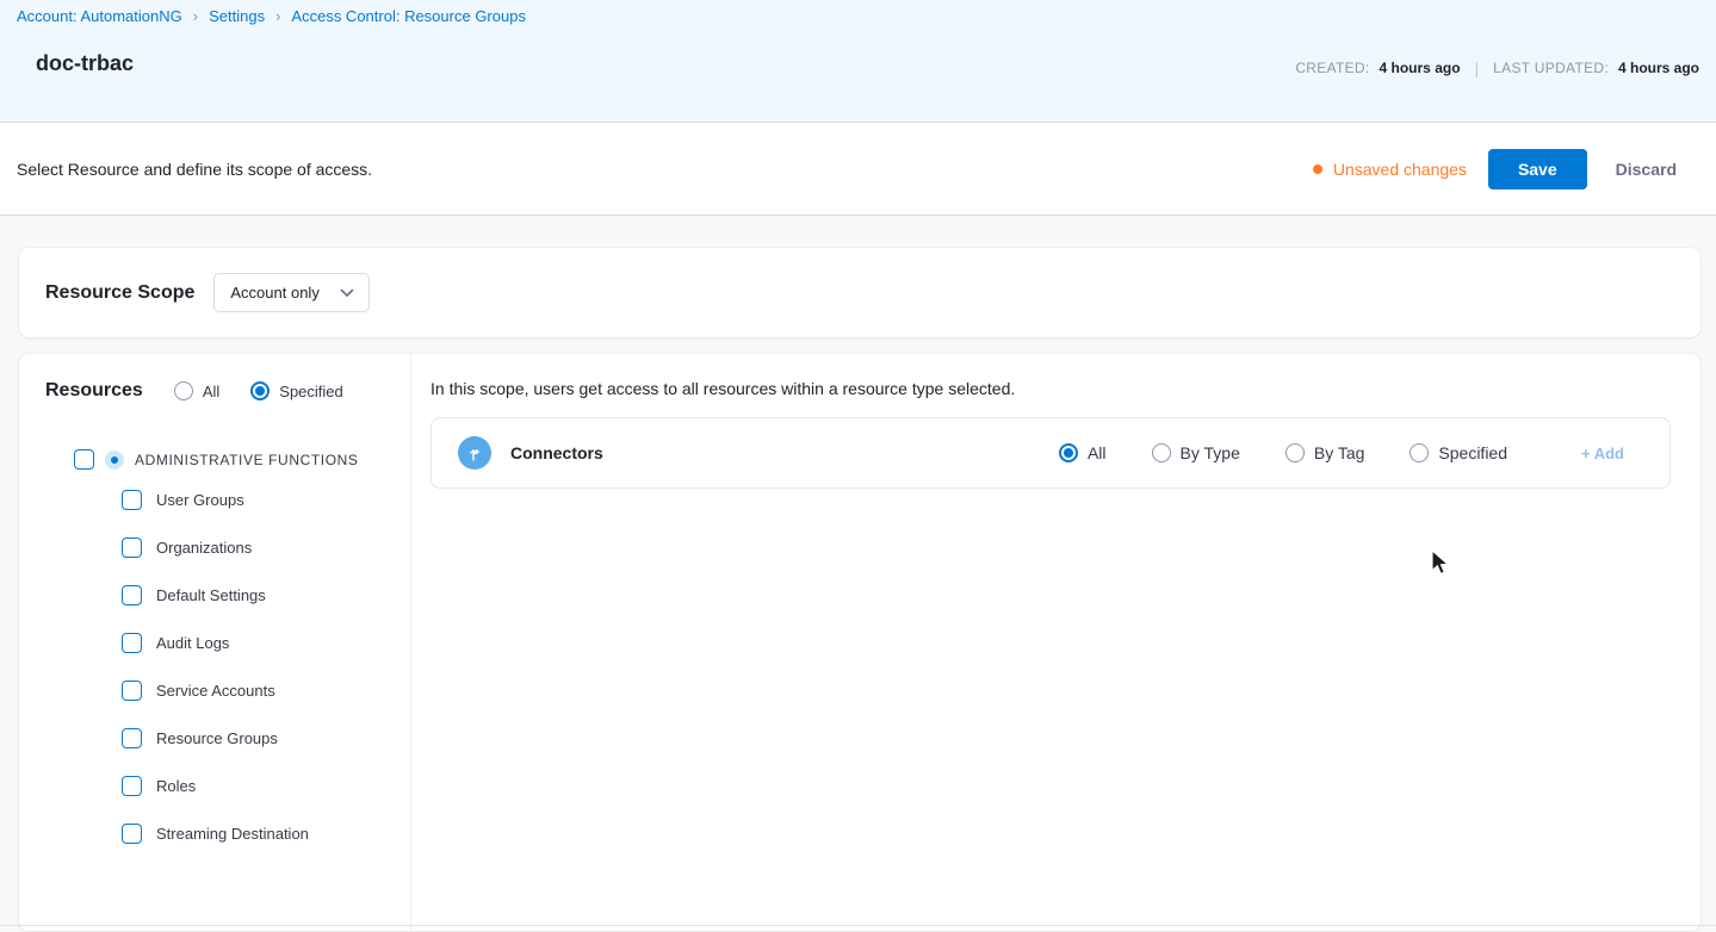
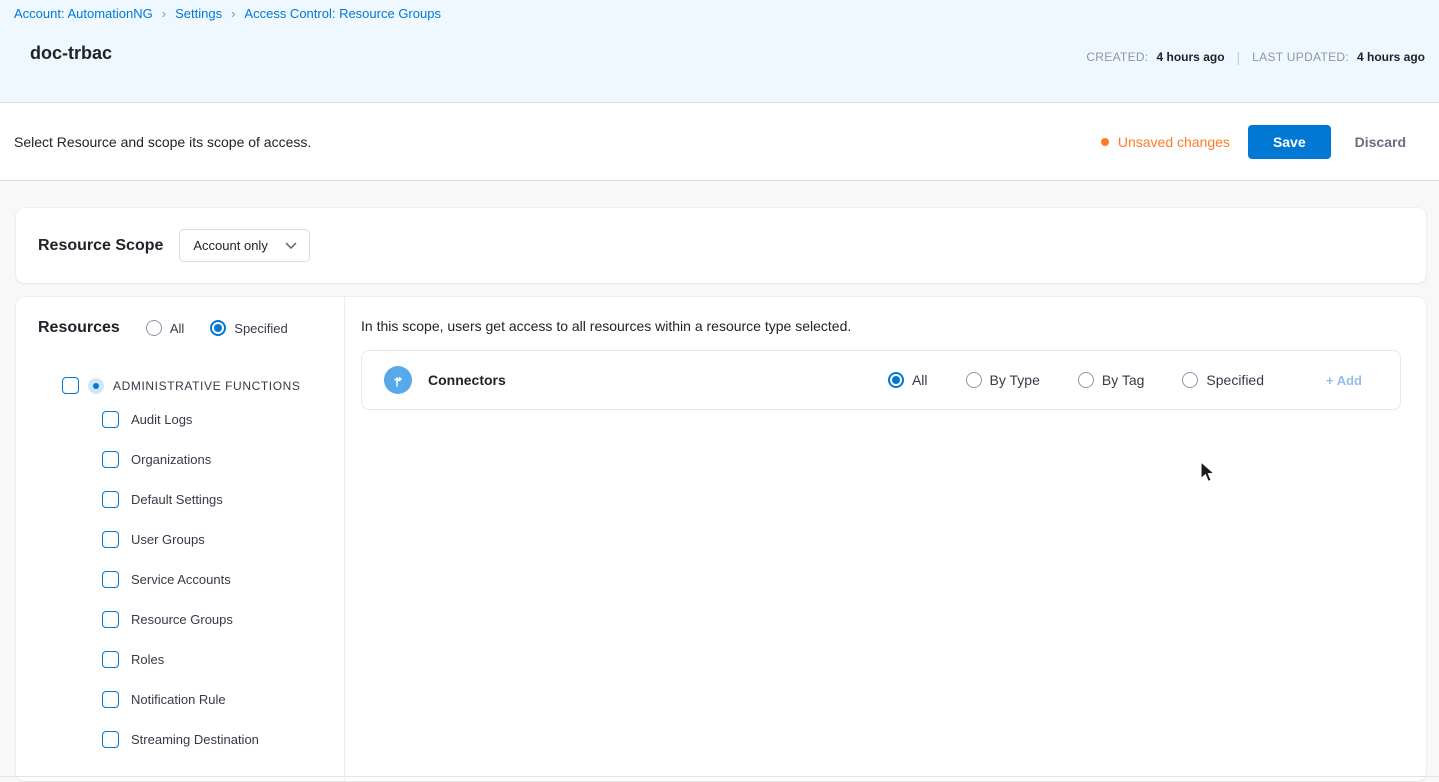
  Account: AutomationNG
  ›
  Settings
  ›
  Access Control: Resource Groups
  doc-trbac
  CREATED:
  4 hours ago
  |
  LAST UPDATED:
  4 hours ago
- Select Resource and define its scope of access.
+ Select Resource and scope its scope of access.
  Unsaved changes
  Save
  Discard
  Resource Scope
  Account only
  Resources
  All
  Specified
  ADMINISTRATIVE FUNCTIONS
- User Groups
+ Audit Logs
  Organizations
  Default Settings
- Audit Logs
+ User Groups
  Service Accounts
  Resource Groups
  Roles
+ Notification Rule
  Streaming Destination
  In this scope, users get access to all resources within a resource type selected.
  Connectors
  All
  By Type
  By Tag
  Specified
  + Add
